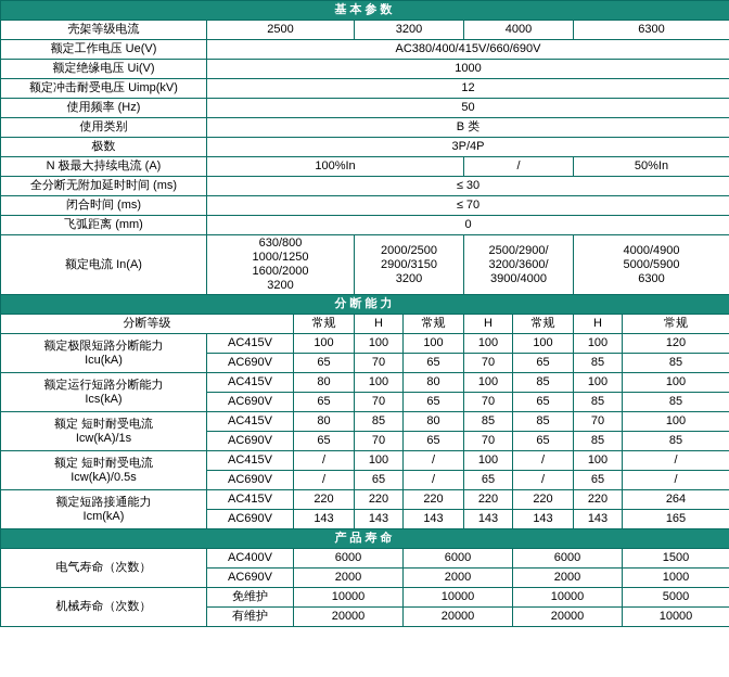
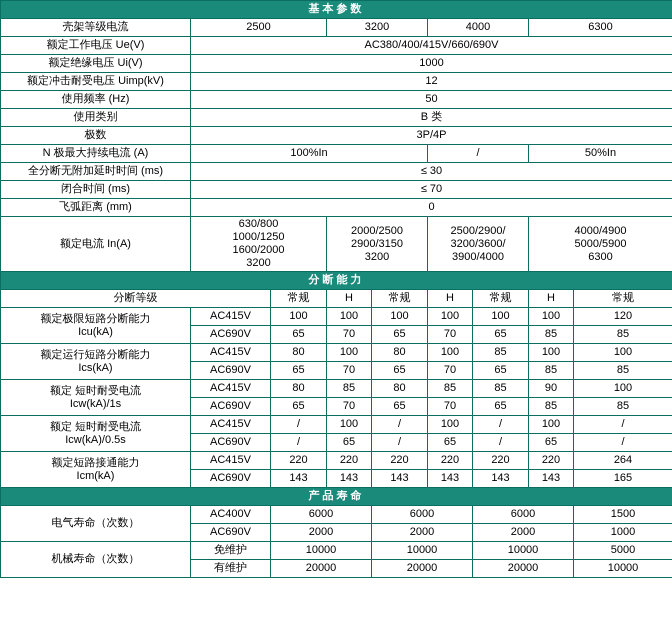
  基本参数
  壳架等级电流	2500	3200	4000	6300
  额定工作电压 Ue(V)	AC380/400/415V/660/690V
  额定绝缘电压 Ui(V)	1000
  额定冲击耐受电压 Uimp(kV)	12
  使用频率 (Hz)	50
  使用类别	B 类
  极数	3P/4P
  N 极最大持续电流 (A)	100%In	/	50%In
  全分断无附加延时时间 (ms)	≤ 30
  闭合时间 (ms)	≤ 70
  飞弧距离 (mm)	0
  额定电流 In(A)	630/800 1000/1250 1600/2000 3200	2000/2500 2900/3150 3200	2500/2900/ 3200/3600/ 3900/4000	4000/4900 5000/5900 6300
  分断能力
  分断等级	常规	H	常规	H	常规	H	常规
  额定极限短路分断能力 Icu(kA)	AC415V	100	100	100	100	100	100	120
  AC690V	65	70	65	70	65	85	85
  额定运行短路分断能力 Ics(kA)	AC415V	80	100	80	100	85	100	100
  AC690V	65	70	65	70	65	85	85
- 额定 短时耐受电流 Icw(kA)/1s	AC415V	80	85	80	85	85	70	100
+ 额定 短时耐受电流 Icw(kA)/1s	AC415V	80	85	80	85	85	90	100
  AC690V	65	70	65	70	65	85	85
  额定 短时耐受电流 Icw(kA)/0.5s	AC415V	/	100	/	100	/	100	/
  AC690V	/	65	/	65	/	65	/
  额定短路接通能力 Icm(kA)	AC415V	220	220	220	220	220	220	264
  AC690V	143	143	143	143	143	143	165
  产品寿命
  电气寿命（次数）	AC400V	6000	6000	6000	1500
  AC690V	2000	2000	2000	1000
  机械寿命（次数）	免维护	10000	10000	10000	5000
  有维护	20000	20000	20000	10000
